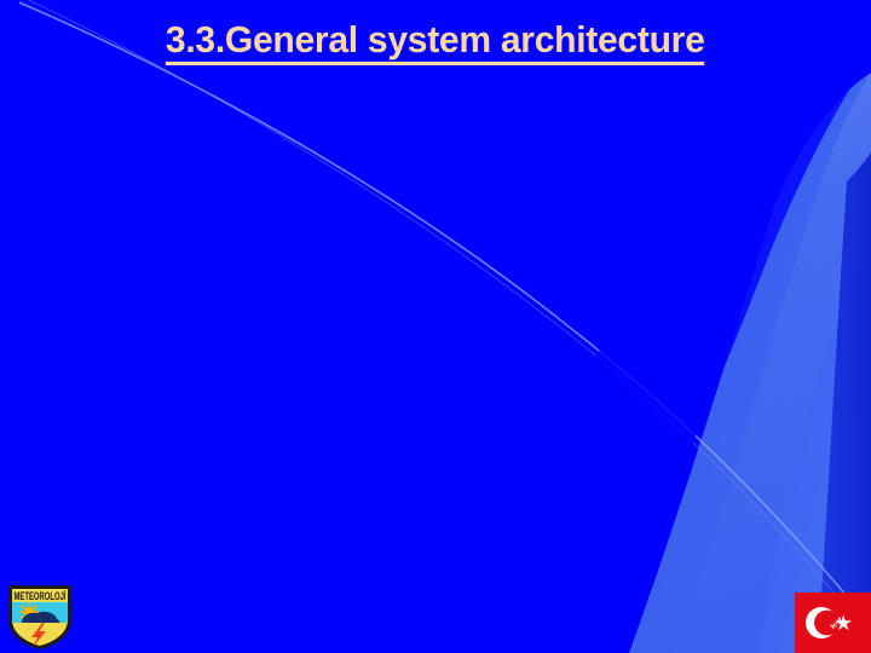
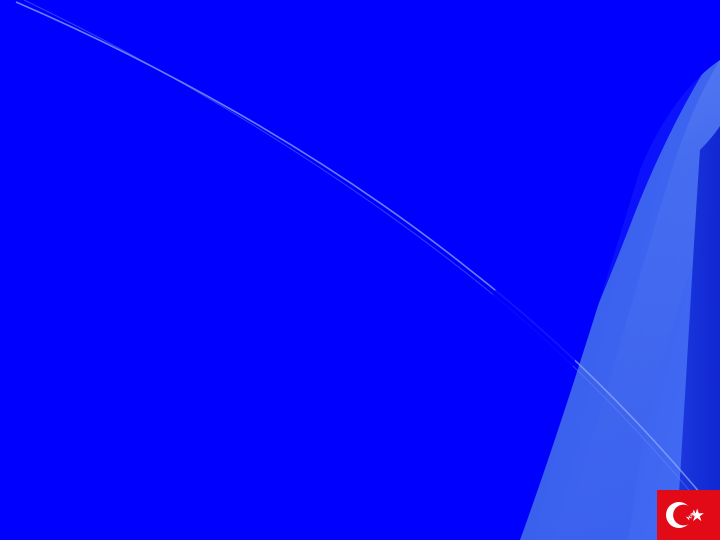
- 3.3.General system architecture
- METEOROLOJİ
